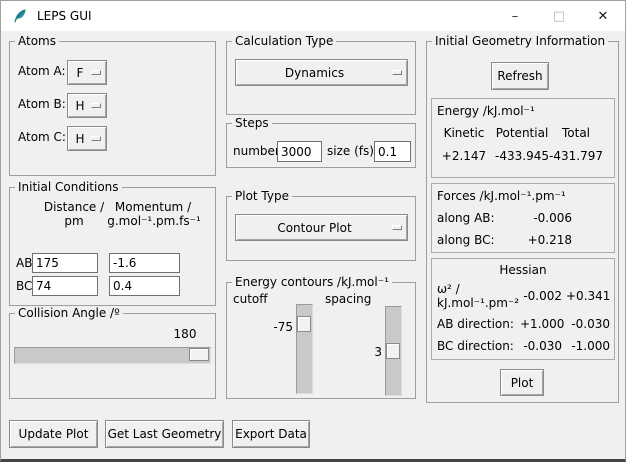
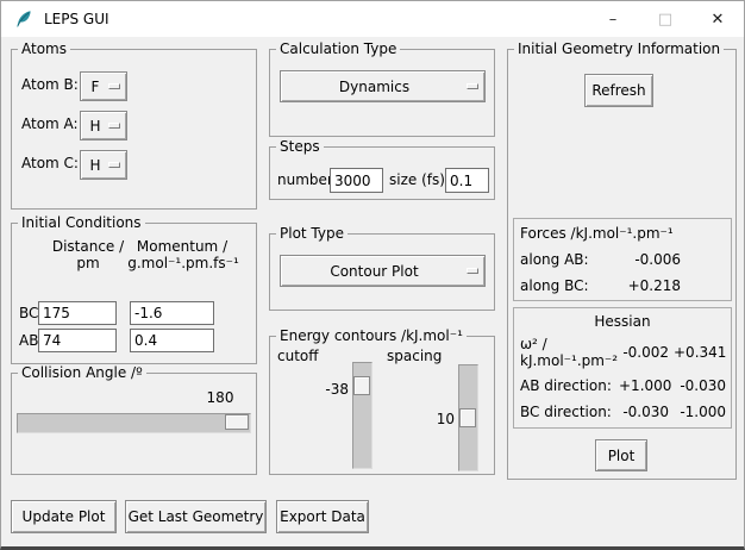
  LEPS GUI
  –
  □
  ✕
  Atoms
- Atom A:
+ Atom B:
  F
- Atom B:
+ Atom A:
  H
  Atom C:
  H
  Initial Conditions
  Distance /
  pm
  Momentum /
  g.mol⁻¹.pm.fs⁻¹
- AB
+ BC
  175
  -1.6
- BC
+ AB
  74
  0.4
  Collision Angle /º
  180
  Calculation Type
  Dynamics
  Steps
  numbe
  3000
  size (fs)
  0.1
  Plot Type
  Contour Plot
  Energy contours /kJ.mol⁻¹
  cutoff
- -75
+ -38
  spacing
- 3
+ 10
  Initial Geometry Information
  Refresh
- Energy /kJ.mol⁻¹
- Kinetic
- Potential
- Total
- +2.147
- -433.945
- -431.797
  Forces /kJ.mol⁻¹.pm⁻¹
  along AB:
  -0.006
  along BC:
  +0.218
  Hessian
  ω² /
  kJ.mol⁻¹.pm⁻²
  -0.002
  +0.341
  AB direction:
  +1.000
  -0.030
  BC direction:
  -0.030
  -1.000
  Plot
  Update Plot
  Get Last Geometry
  Export Data
